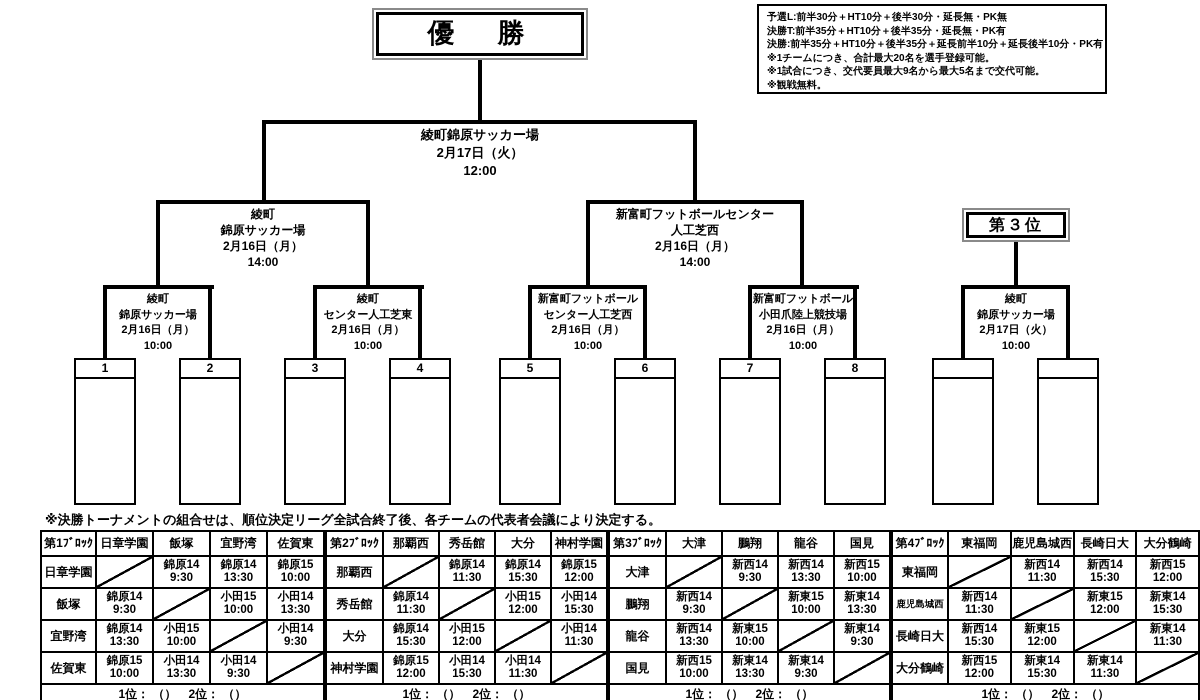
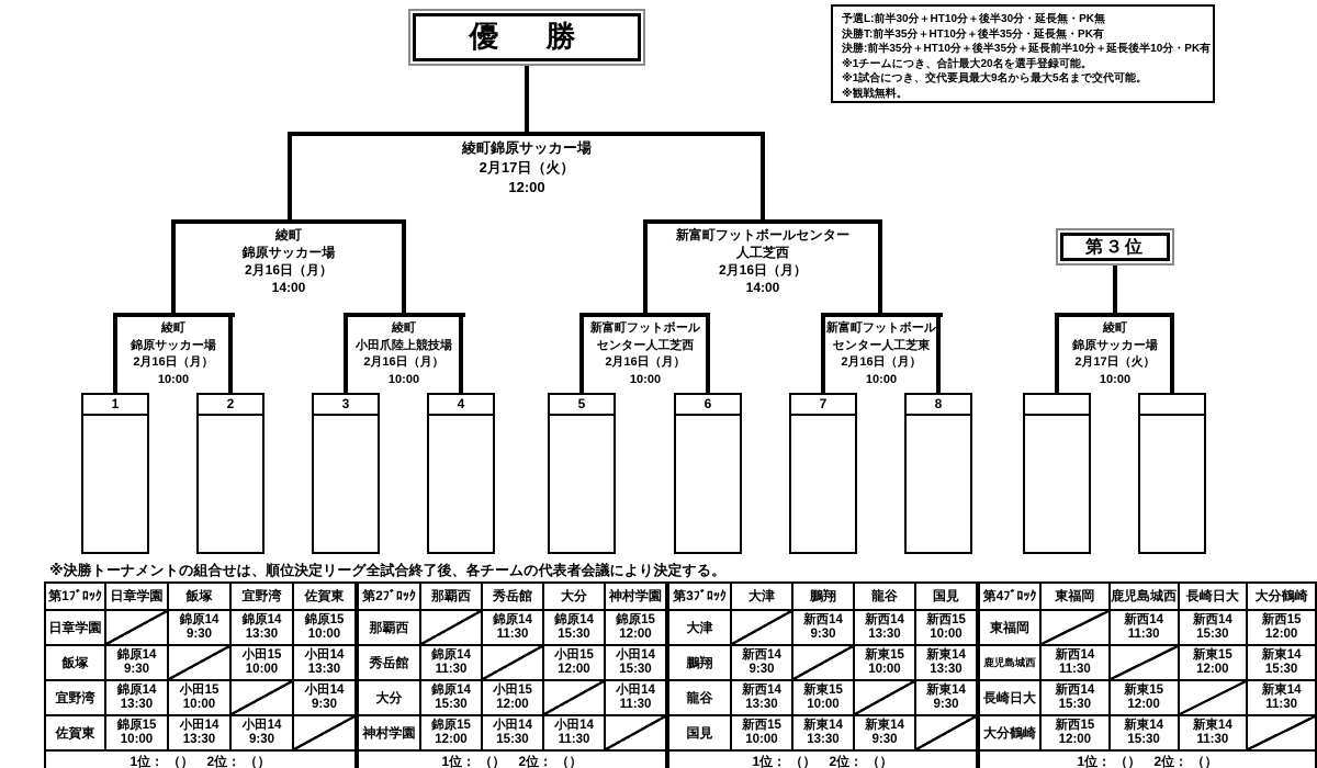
  優 勝
  予選L:前半30分＋HT10分＋後半30分・延長無・PK無
  決勝T:前半35分＋HT10分＋後半35分・延長無・PK有
  決勝:前半35分＋HT10分＋後半35分＋延長前半10分＋延長後半10分・PK有
  ※1チームにつき、合計最大20名を選手登録可能。
  ※1試合につき、交代要員最大9名から最大5名まで交代可能。
  ※観戦無料。
  綾町錦原サッカー場
  2月17日（火）
  12:00
  綾町
  錦原サッカー場
  2月16日（月）
  14:00
  新富町フットボールセンター
  人工芝西
  2月16日（月）
  14:00
  綾町
  錦原サッカー場
  2月16日（月）
  10:00
  綾町
- センター人工芝東
+ 小田爪陸上競技場
  2月16日（月）
  10:00
  新富町フットボール
  センター人工芝西
  2月16日（月）
  10:00
  新富町フットボール
- 小田爪陸上競技場
+ センター人工芝東
  2月16日（月）
  10:00
  第３位
  綾町
  錦原サッカー場
  2月17日（火）
  10:00
  1
  2
  3
  4
  5
  6
  7
  8
  ※決勝トーナメントの組合せは、順位決定リーグ全試合終了後、各チームの代表者会議により決定する。
  第1ﾌﾞﾛｯｸ	日章学園	飯塚	宜野湾	佐賀東
  日章学園		錦原149:30	錦原1413:30	錦原1510:00
  飯塚	錦原149:30		小田1510:00	小田1413:30
  宜野湾	錦原1413:30	小田1510:00		小田149:30
  佐賀東	錦原1510:00	小田1413:30	小田149:30
  1位： （） 2位： （）
  第2ﾌﾞﾛｯｸ	那覇西	秀岳館	大分	神村学園
  那覇西		錦原1411:30	錦原1415:30	錦原1512:00
  秀岳館	錦原1411:30		小田1512:00	小田1415:30
  大分	錦原1415:30	小田1512:00		小田1411:30
  神村学園	錦原1512:00	小田1415:30	小田1411:30
  1位： （） 2位： （）
  第3ﾌﾞﾛｯｸ	大津	鵬翔	龍谷	国見
  大津		新西149:30	新西1413:30	新西1510:00
  鵬翔	新西149:30		新東1510:00	新東1413:30
  龍谷	新西1413:30	新東1510:00		新東149:30
  国見	新西1510:00	新東1413:30	新東149:30
  1位： （） 2位： （）
  第4ﾌﾞﾛｯｸ	東福岡	鹿児島城西	長崎日大	大分鶴崎
  東福岡		新西1411:30	新西1415:30	新西1512:00
  鹿児島城西	新西1411:30		新東1512:00	新東1415:30
  長崎日大	新西1415:30	新東1512:00		新東1411:30
  大分鶴崎	新西1512:00	新東1415:30	新東1411:30
  1位： （） 2位： （）
